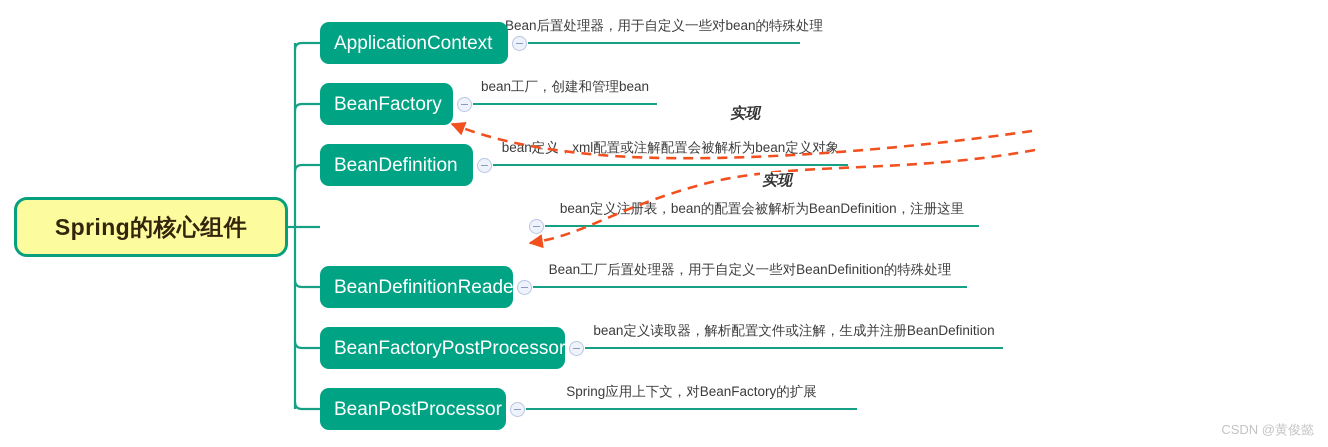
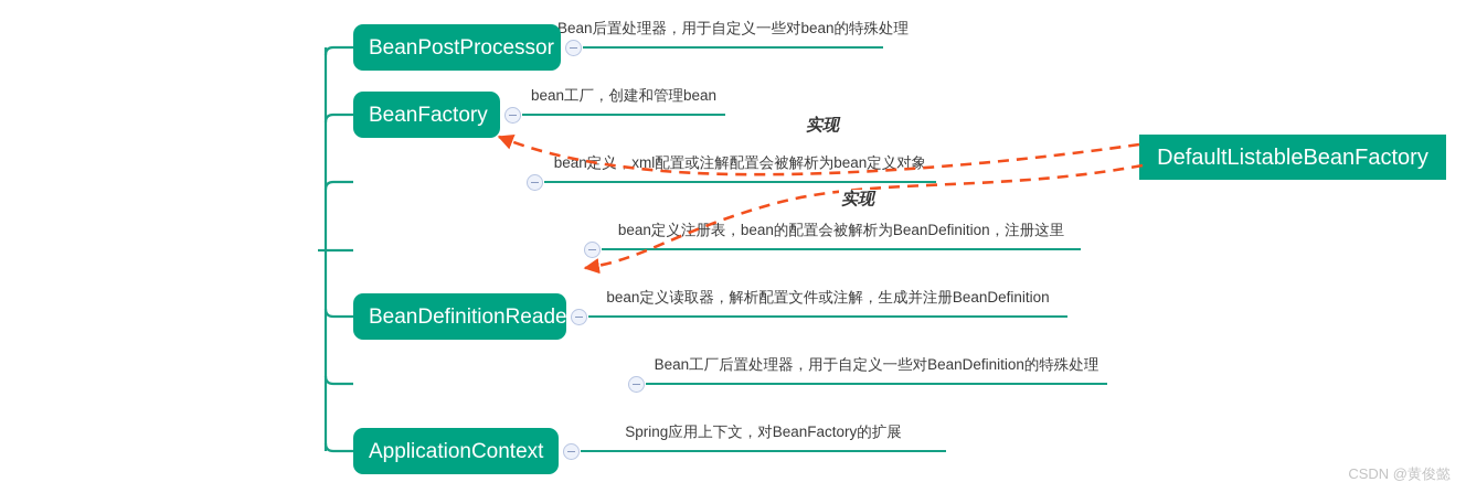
- Spring的核心组件
- ApplicationContext
+ BeanPostProcessor
  Bean后置处理器，用于自定义一些对bean的特殊处理
  BeanFactory
  bean工厂，创建和管理bean
- BeanDefinition
  bean义，xml配置或注解配置会被解析为bean定义对象
  bean定义注册表，bean的配置会被解析为BeanDefinition，注册这里
  BeanDefinitionReade
- Bean工厂后置处理器，用于自定义一些对BeanDefinition的特殊处理
+ bean定义读取器，解析配置文件或注解，生成并注册BeanDefinition
- BeanFactoryPostProcessor
- bean定义读取器，解析配置文件或注解，生成并注册BeanDefinition
+ Bean工厂后置处理器，用于自定义一些对BeanDefinition的特殊处理
- BeanPostProcessor
+ ApplicationContext
  Spring应用上下文，对BeanFactory的扩展
+ DefaultListableBeanFactory
  实现
  实现
  CSDN @黄俊懿
